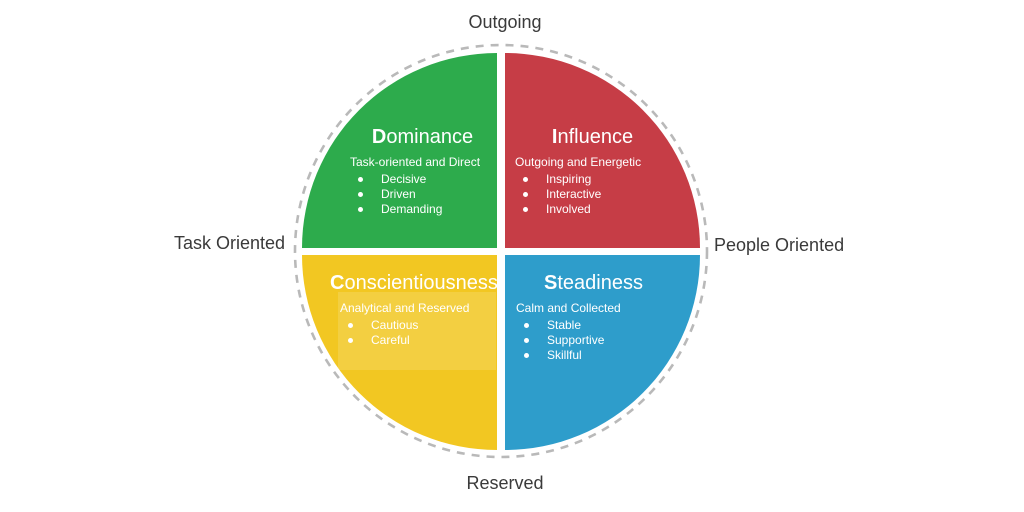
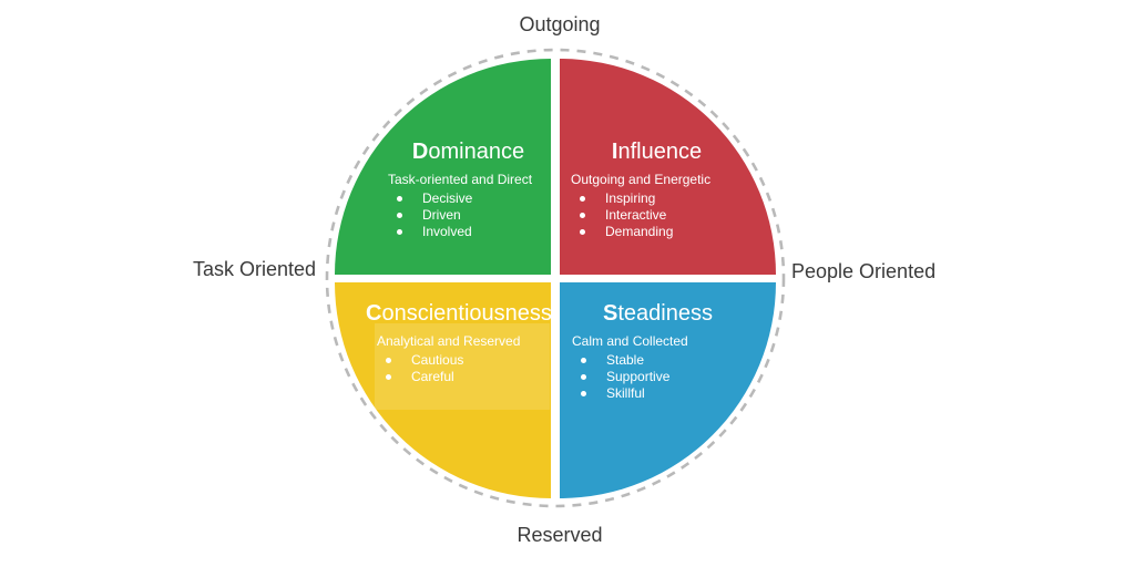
  Dominance
  Task-oriented and Direct
  Decisive
  Driven
- Demanding
+ Involved
  Influence
  Outgoing and Energetic
  Inspiring
  Interactive
- Involved
+ Demanding
  Conscientiousness
  Analytical and Reserved
  Cautious
  Careful
  Steadiness
  Calm and Collected
  Stable
  Supportive
  Skillful
  Outgoing
  Reserved
  Task Oriented
  People Oriented
